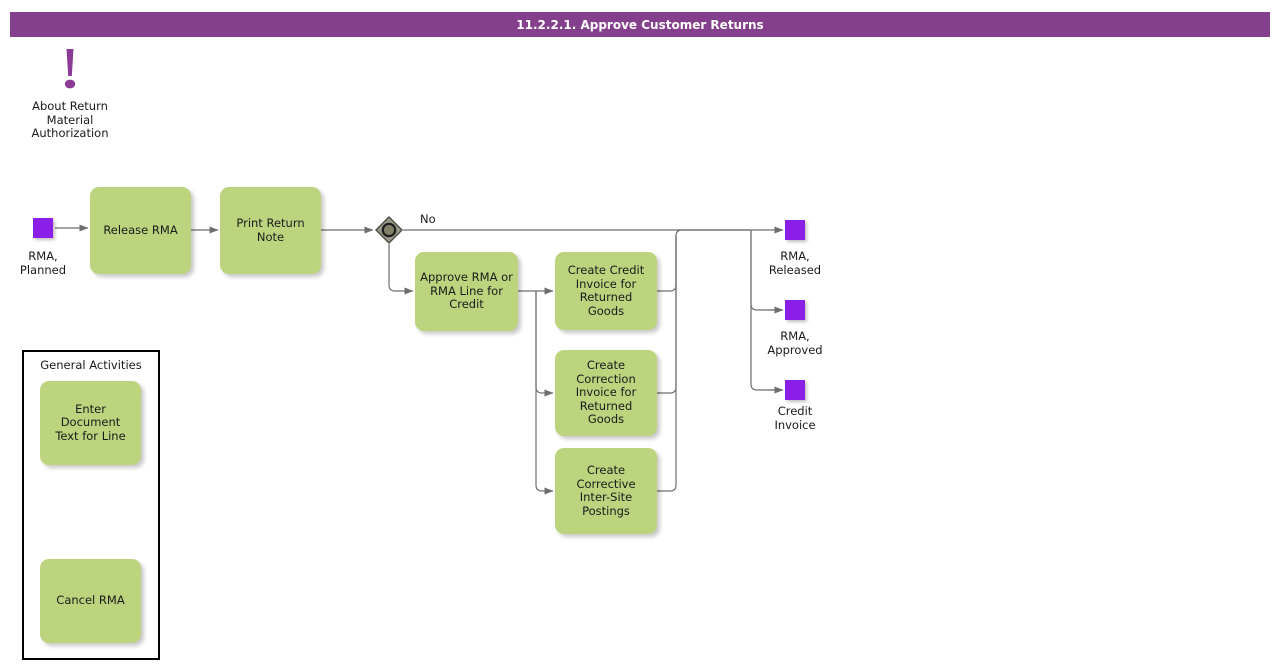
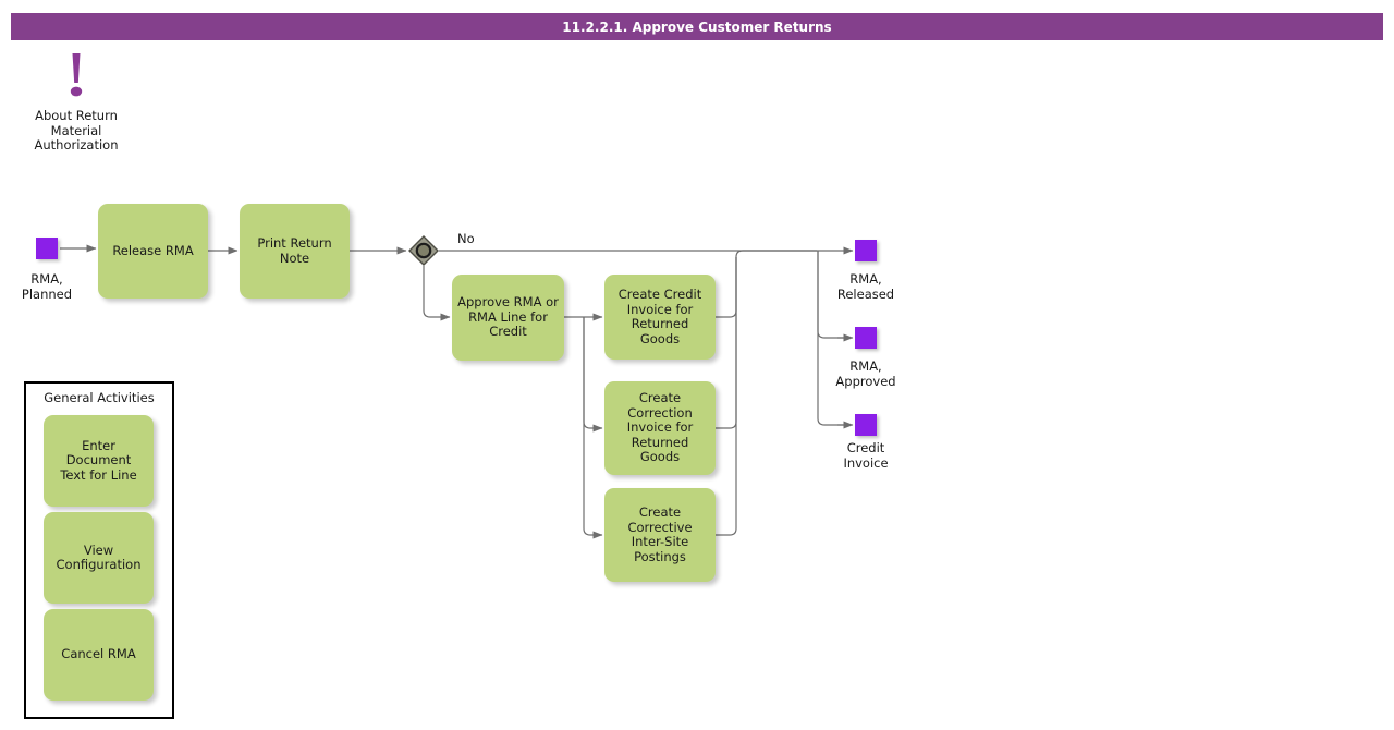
  11.2.2.1. Approve Customer Returns
  About Return
  Material
  Authorization
  RMA,
  Planned
  Release RMA
  Print Return
  Note
  Approve RMA or
  RMA Line for
  Credit
  Create Credit
  Invoice for
  Returned Goods
  Create
  Correction
  Invoice for
  Returned Goods
  Create
  Corrective
  Inter-Site
  Postings
  No
  RMA,
  Released
  RMA,
  Approved
  Credit
  Invoice
  General Activities
  Enter Document
  Text for Line
+ View
+ Configuration
  Cancel RMA
